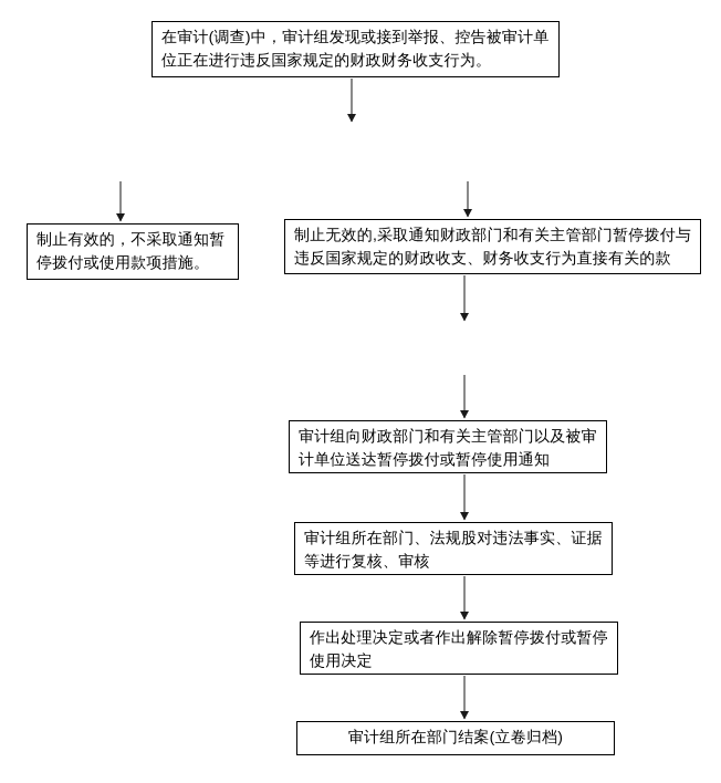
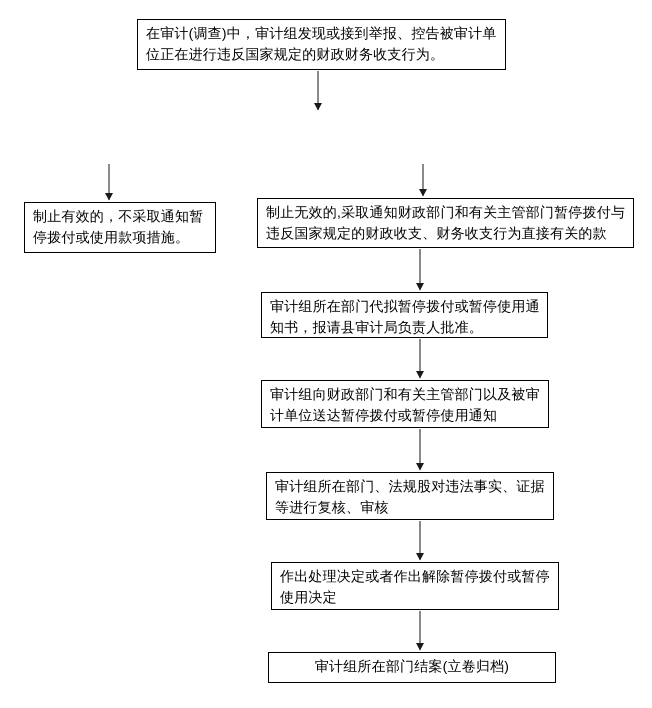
  在审计(调查)中，审计组发现或接到举报、控告被审计单
  位正在进行违反国家规定的财政财务收支行为。
  制止有效的，不采取通知暂
  停拨付或使用款项措施。
  制止无效的,采取通知财政部门和有关主管部门暂停拨付与
  违反国家规定的财政收支、财务收支行为直接有关的款
+ 审计组所在部门代拟暂停拨付或暂停使用通
+ 知书，报请县审计局负责人批准。
  审计组向财政部门和有关主管部门以及被审
  计单位送达暂停拨付或暂停使用通知
  审计组所在部门、法规股对违法事实、证据
  等进行复核、审核
  作出处理决定或者作出解除暂停拨付或暂停
  使用决定
  审计组所在部门结案(立卷归档)
